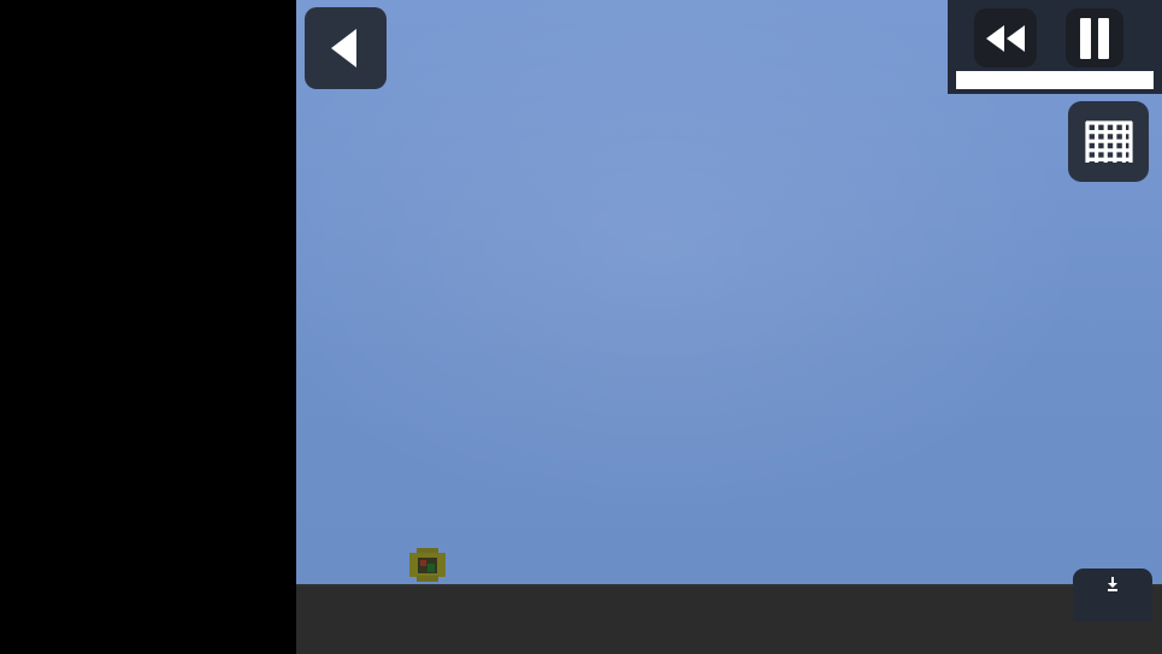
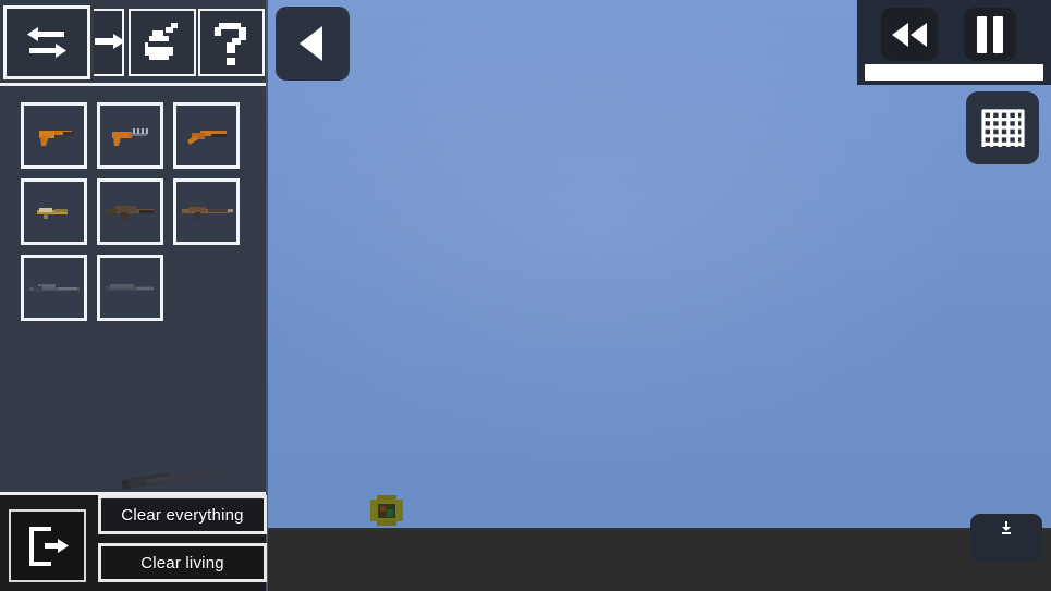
+ Clear everything
+ Clear living
